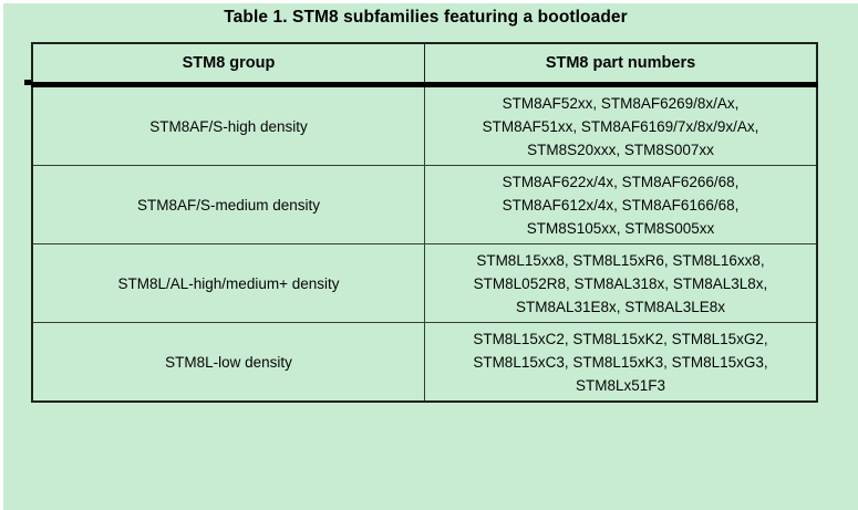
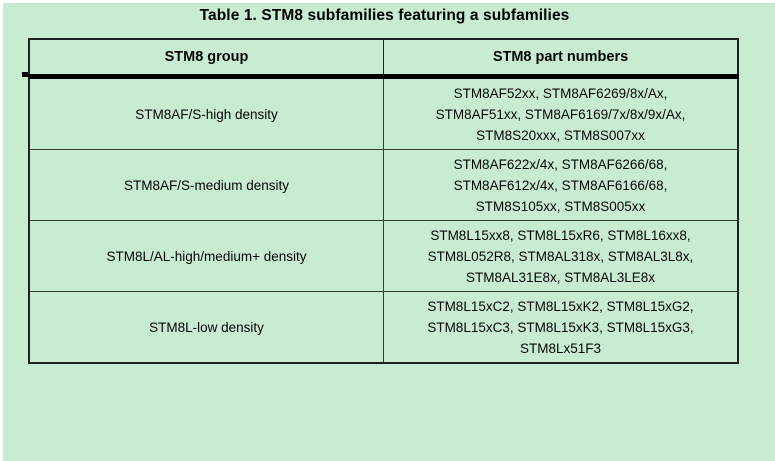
- Table 1. STM8 subfamilies featuring a bootloader
+ Table 1. STM8 subfamilies featuring a subfamilies
  STM8 group	STM8 part numbers
  STM8AF/S-high density	STM8AF52xx, STM8AF6269/8x/Ax, STM8AF51xx, STM8AF6169/7x/8x/9x/Ax, STM8S20xxx, STM8S007xx
  STM8AF/S-medium density	STM8AF622x/4x, STM8AF6266/68, STM8AF612x/4x, STM8AF6166/68, STM8S105xx, STM8S005xx
  STM8L/AL-high/medium+ density	STM8L15xx8, STM8L15xR6, STM8L16xx8, STM8L052R8, STM8AL318x, STM8AL3L8x, STM8AL31E8x, STM8AL3LE8x
  STM8L-low density	STM8L15xC2, STM8L15xK2, STM8L15xG2, STM8L15xC3, STM8L15xK3, STM8L15xG3, STM8Lx51F3
